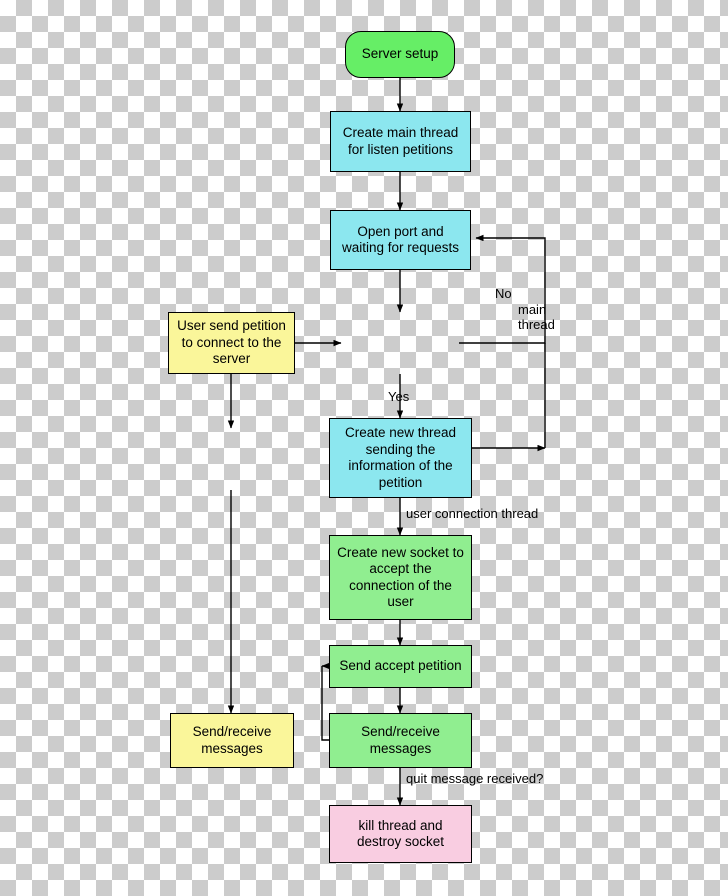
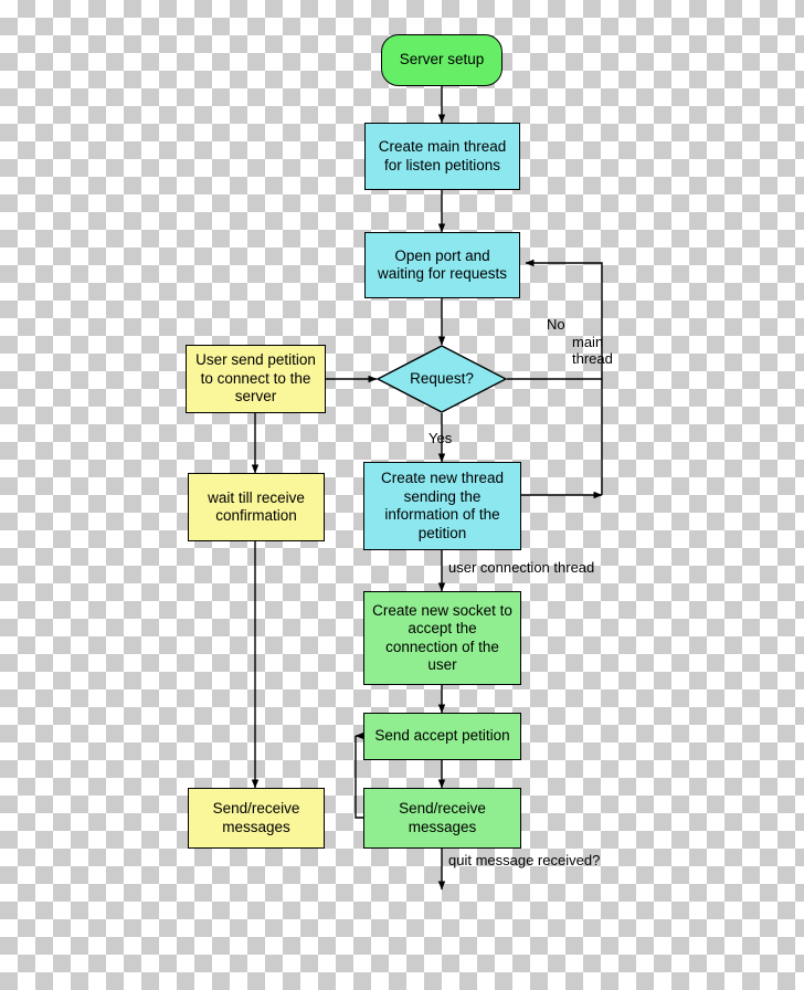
  Server setup
  Create main thread
  for listen petitions
  Open port and
  waiting for requests
  User send petition
  to connect to the
  server
+ Request?
+ wait till receive
+ confirmation
  Create new thread
  sending the
  information of the
  petition
  Create new socket to
  accept the
  connection of the
  user
  Send accept petition
  Send/receive
  messages
  Send/receive
  messages
- kill thread and
- destroy socket
  No
  main
  thread
  Yes
  user connection thread
  quit message received?
